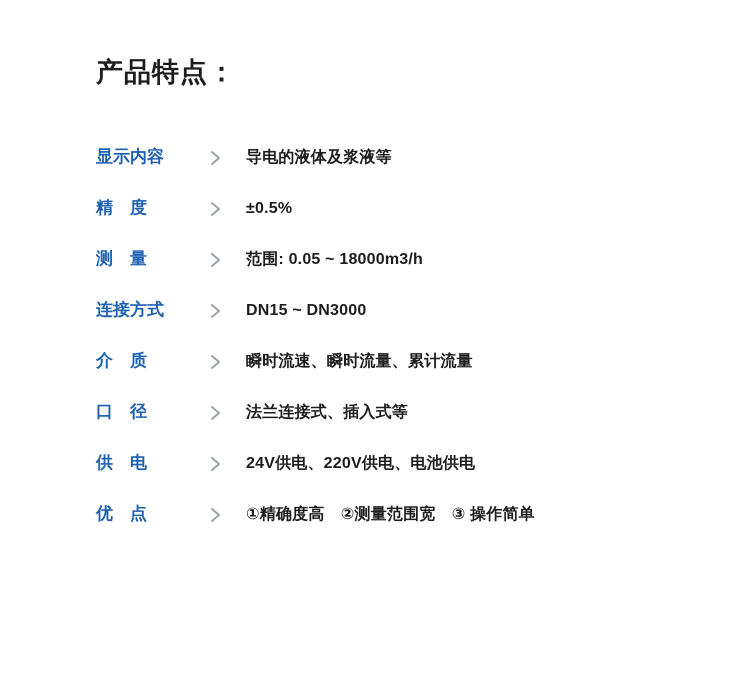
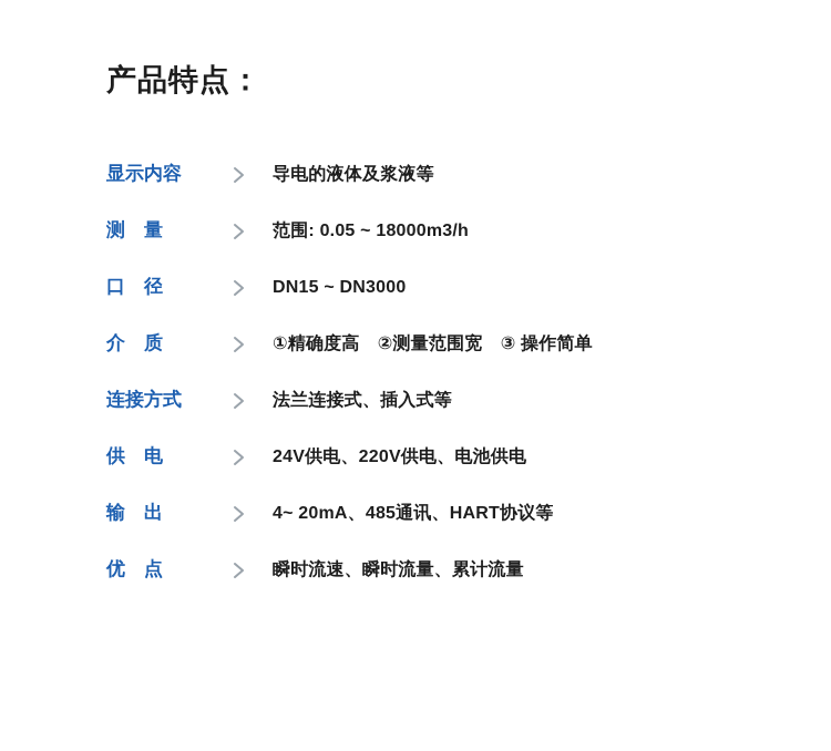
  产品特点：
  显示内容
  导电的液体及浆液等
- 精 度
- ±0.5%
  测 量
  范围: 0.05 ~ 18000m3/h
- 连接方式
+ 口 径
  DN15 ~ DN3000
  介 质
- 瞬时流速、瞬时流量、累计流量
+ ①精确度高 ②测量范围宽 ③ 操作简单
- 口 径
+ 连接方式
  法兰连接式、插入式等
  供 电
  24V供电、220V供电、电池供电
+ 输 出
+ 4~ 20mA、485通讯、HART协议等
  优 点
- ①精确度高 ②测量范围宽 ③ 操作简单
+ 瞬时流速、瞬时流量、累计流量
